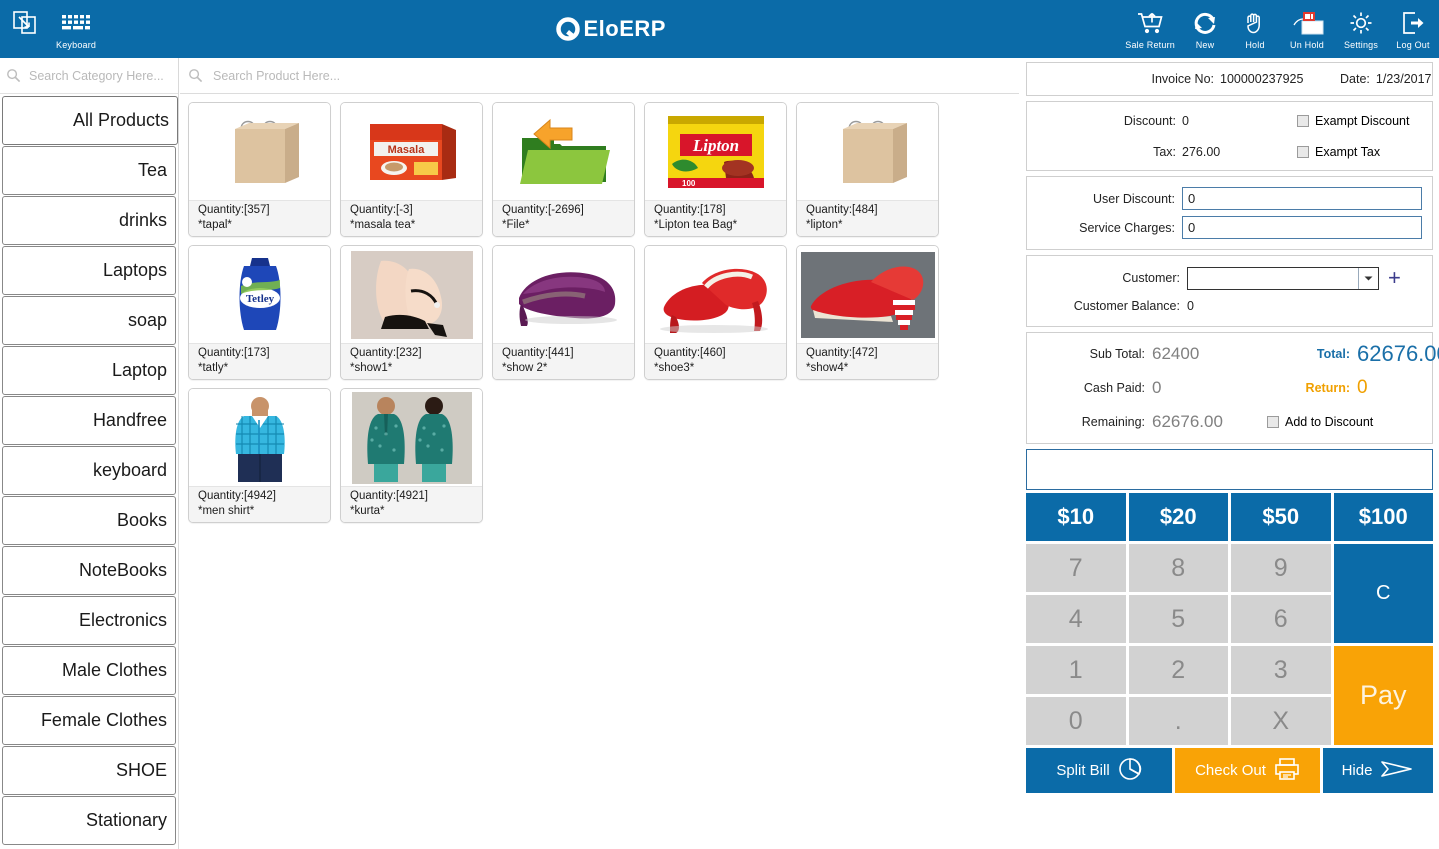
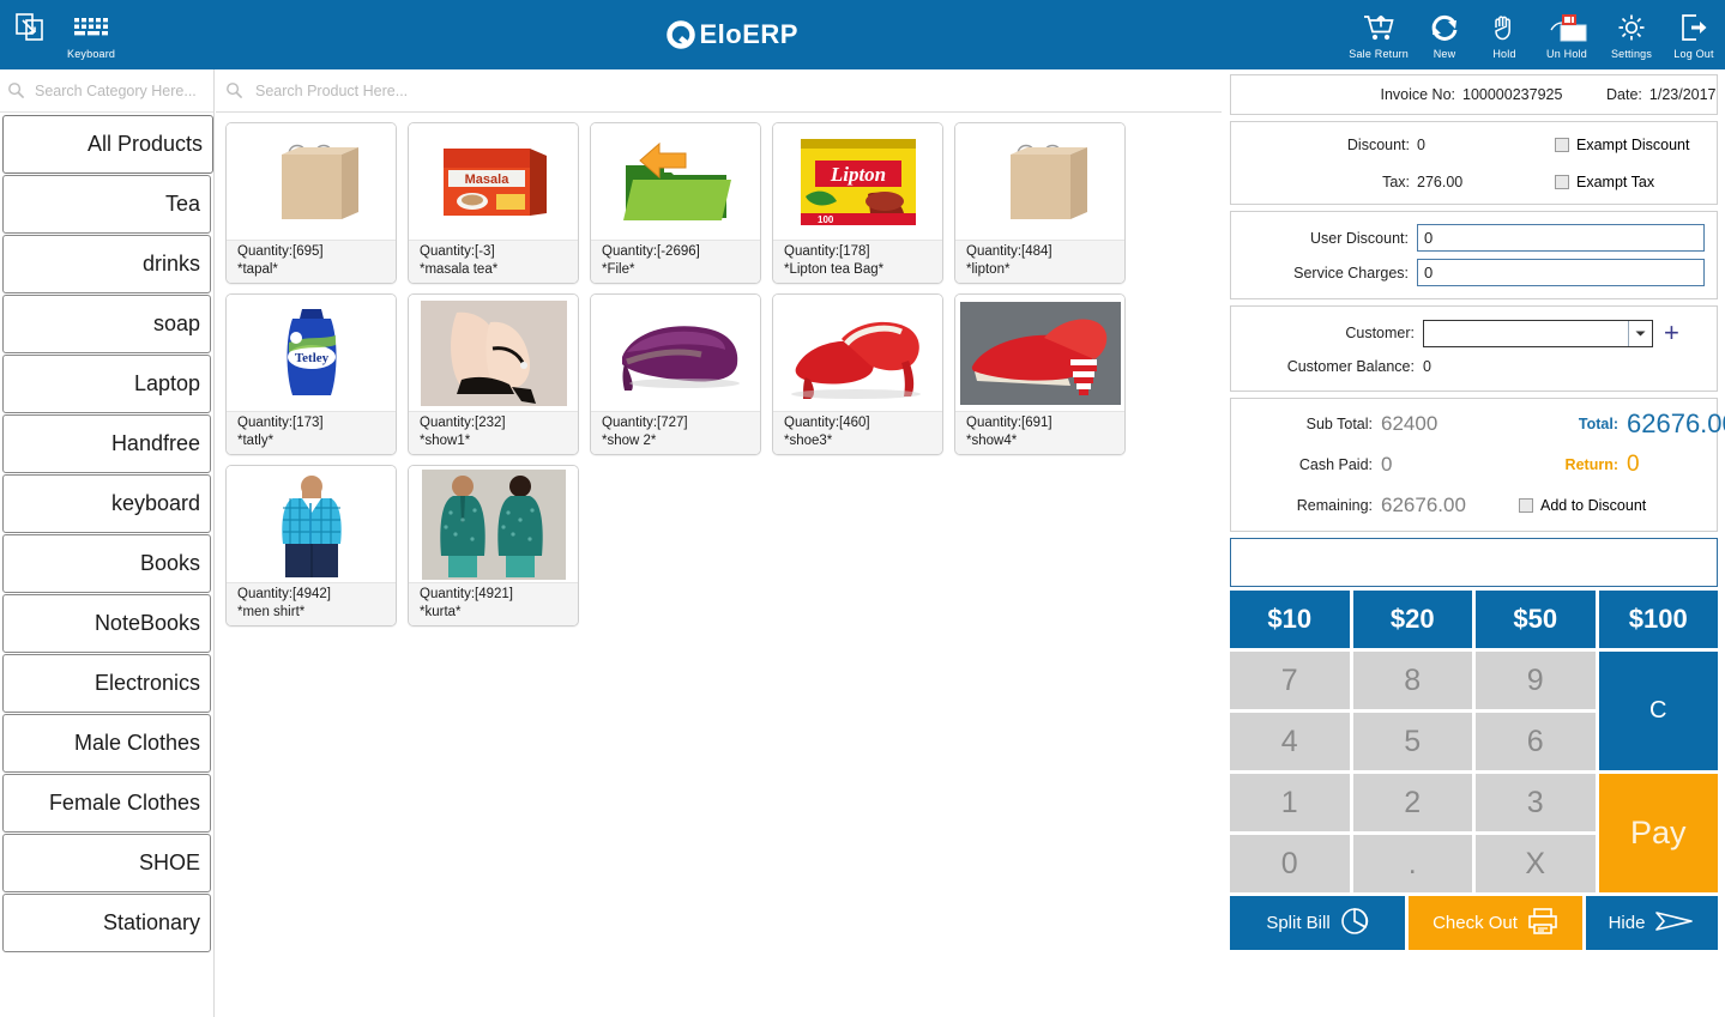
  Keyboard
  EloERP
  Sale Return
  New
  Hold
  Un Hold
  Settings
  Log Out
  Search Category Here...
  All Products
  Tea
  drinks
- Laptops
  soap
  Laptop
  Handfree
  keyboard
  Books
  NoteBooks
  Electronics
  Male Clothes
  Female Clothes
  SHOE
  Stationary
  Search Product Here...
- Quantity:[357]
+ Quantity:[695]
  *tapal*
  Masala
  Quantity:[-3]
  *masala tea*
  Quantity:[-2696]
  *File*
  Lipton
  100
  Quantity:[178]
  *Lipton tea Bag*
  Quantity:[484]
  *lipton*
  Tetley
  Quantity:[173]
  *tatly*
  Quantity:[232]
  *show1*
- Quantity:[441]
+ Quantity:[727]
  *show 2*
  Quantity:[460]
  *shoe3*
- Quantity:[472]
+ Quantity:[691]
  *show4*
  Quantity:[4942]
  *men shirt*
  Quantity:[4921]
  *kurta*
  Invoice No:
  100000237925
  Date:
  1/23/2017
  Discount:
  0
  Exampt Discount
  Tax:
  276.00
  Exampt Tax
  User Discount:
  0
  Service Charges:
  0
  Customer:
  +
  Customer Balance:
  0
  Sub Total:
  62400
  Total:
  62676.0
  Cash Paid:
  0
  Return:
  0
  Remaining:
  62676.00
  Add to Discount
  $10
  $20
  $50
  $100
  7
  8
  9
  C
  4
  5
  6
  1
  2
  3
  Pay
  0
  .
  X
  Split Bill
  Check Out
  Hide
